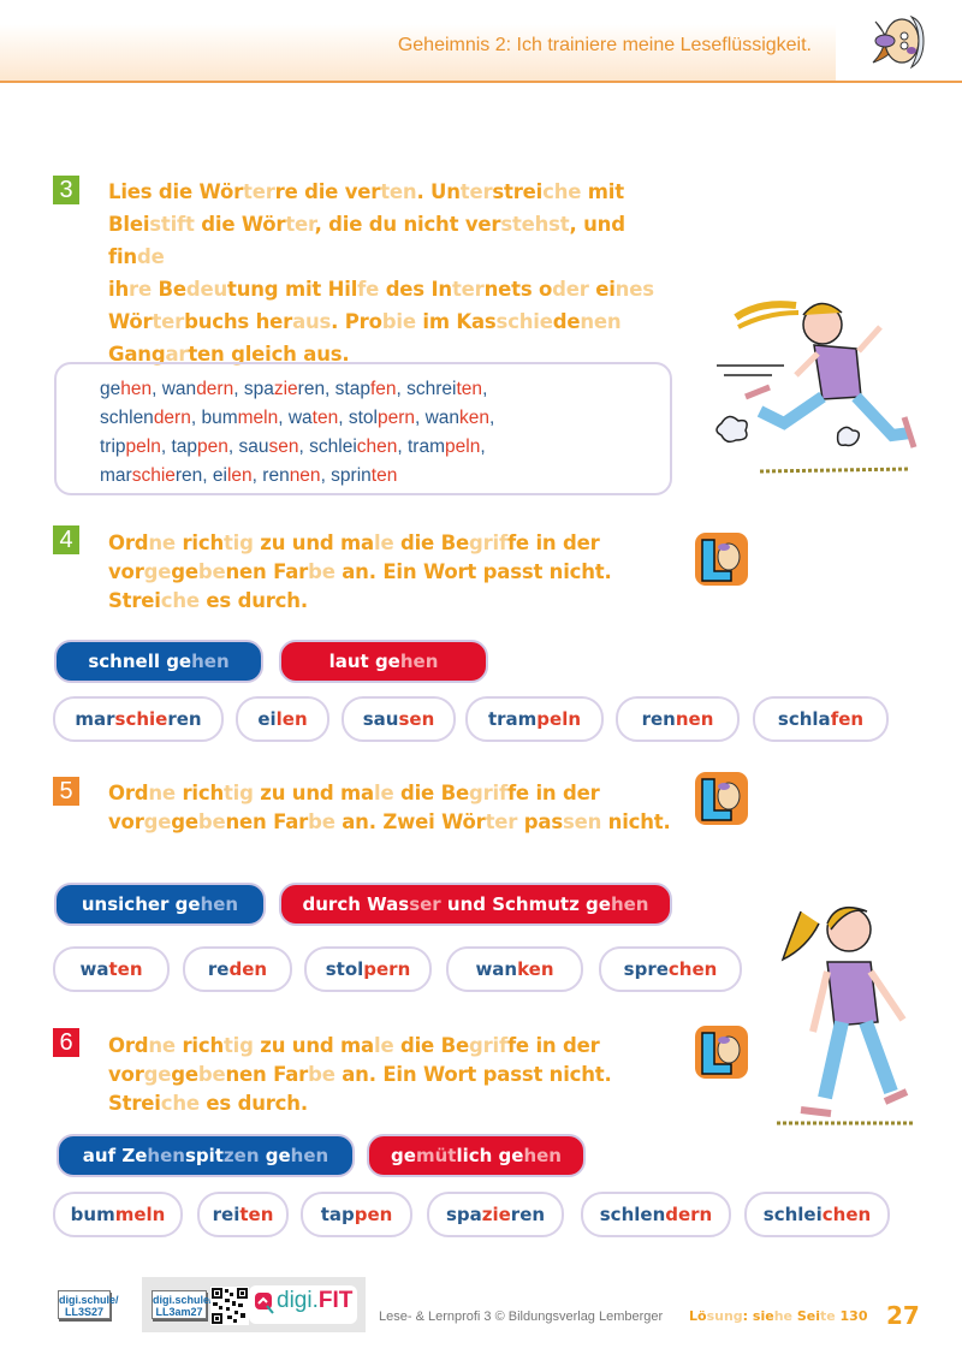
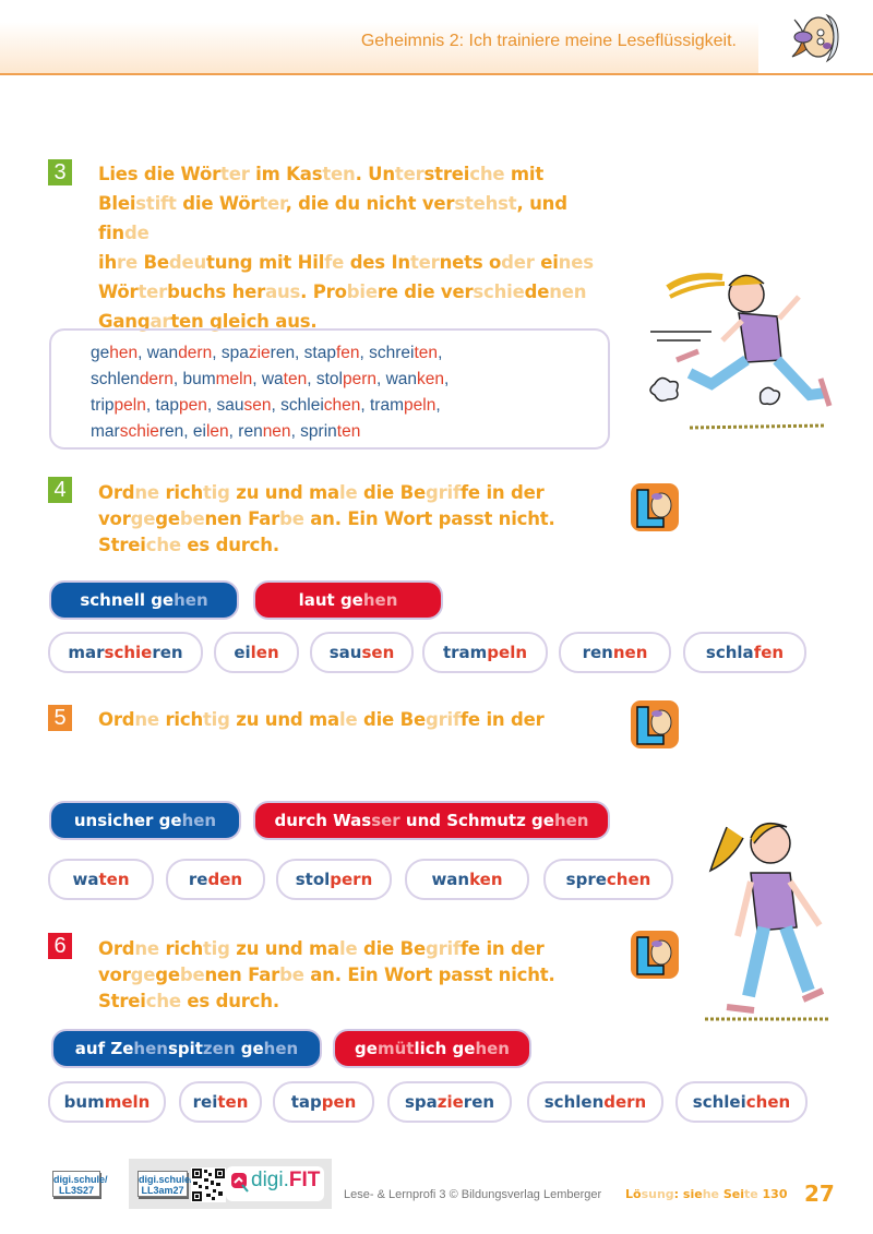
  Geheimnis 2: Ich trainiere meine Leseflüssigkeit.
  3
- Lies die Wörterre die verten. Unterstreiche mit
+ Lies die Wörter im Kasten. Unterstreiche mit
  Bleistift die Wörter, die du nicht verstehst, und finde
  ihre Bedeutung mit Hilfe des Internets oder eines
- Wörterbuchs heraus. Probie im Kasschiedenen
+ Wörterbuchs heraus. Probiere die verschiedenen
  Gangarten gleich aus.
  gehen, wandern, spazieren, stapfen, schreiten,
  schlendern, bummeln, waten, stolpern, wanken,
  trippeln, tappen, sausen, schleichen, trampeln,
  marschieren, eilen, rennen, sprinten
  4
  Ordne richtig zu und male die Begriffe in der
  vorgegebenen Farbe an. Ein Wort passt nicht.
  Streiche es durch.
  schnell gehen
  laut gehen
  marschieren
  eilen
  sausen
  trampeln
  rennen
  schlafen
  5
  Ordne richtig zu und male die Begriffe in der
- vorgegebenen Farbe an. Zwei Wörter passen nicht.
  unsicher gehen
  durch Wasser und Schmutz gehen
  waten
  reden
  stolpern
  wanken
  sprechen
  6
  Ordne richtig zu und male die Begriffe in der
  vorgegebenen Farbe an. Ein Wort passt nicht.
  Streiche es durch.
  auf Zehenspitzen gehen
  gemütlich gehen
  bummeln
  reiten
  tappen
  spazieren
  schlendern
  schleichen
  digi.schule/
  LL3S27
  digi.schule
  LL3am27
  digi.FIT
  Lese- & Lernprofi 3 © Bildungsverlag Lemberger
  Lösung: siehe Seite 130
  27
